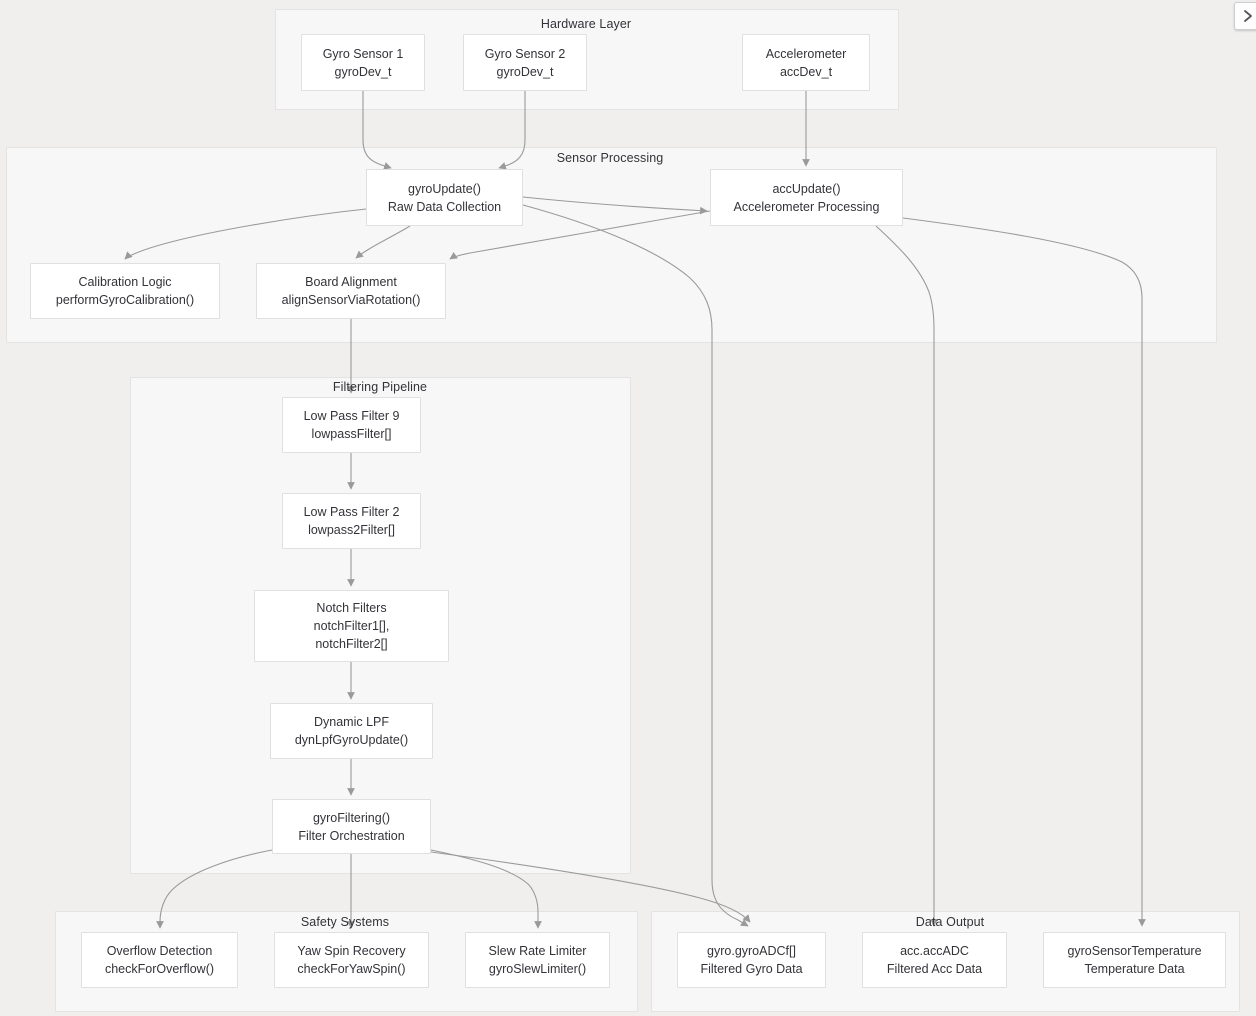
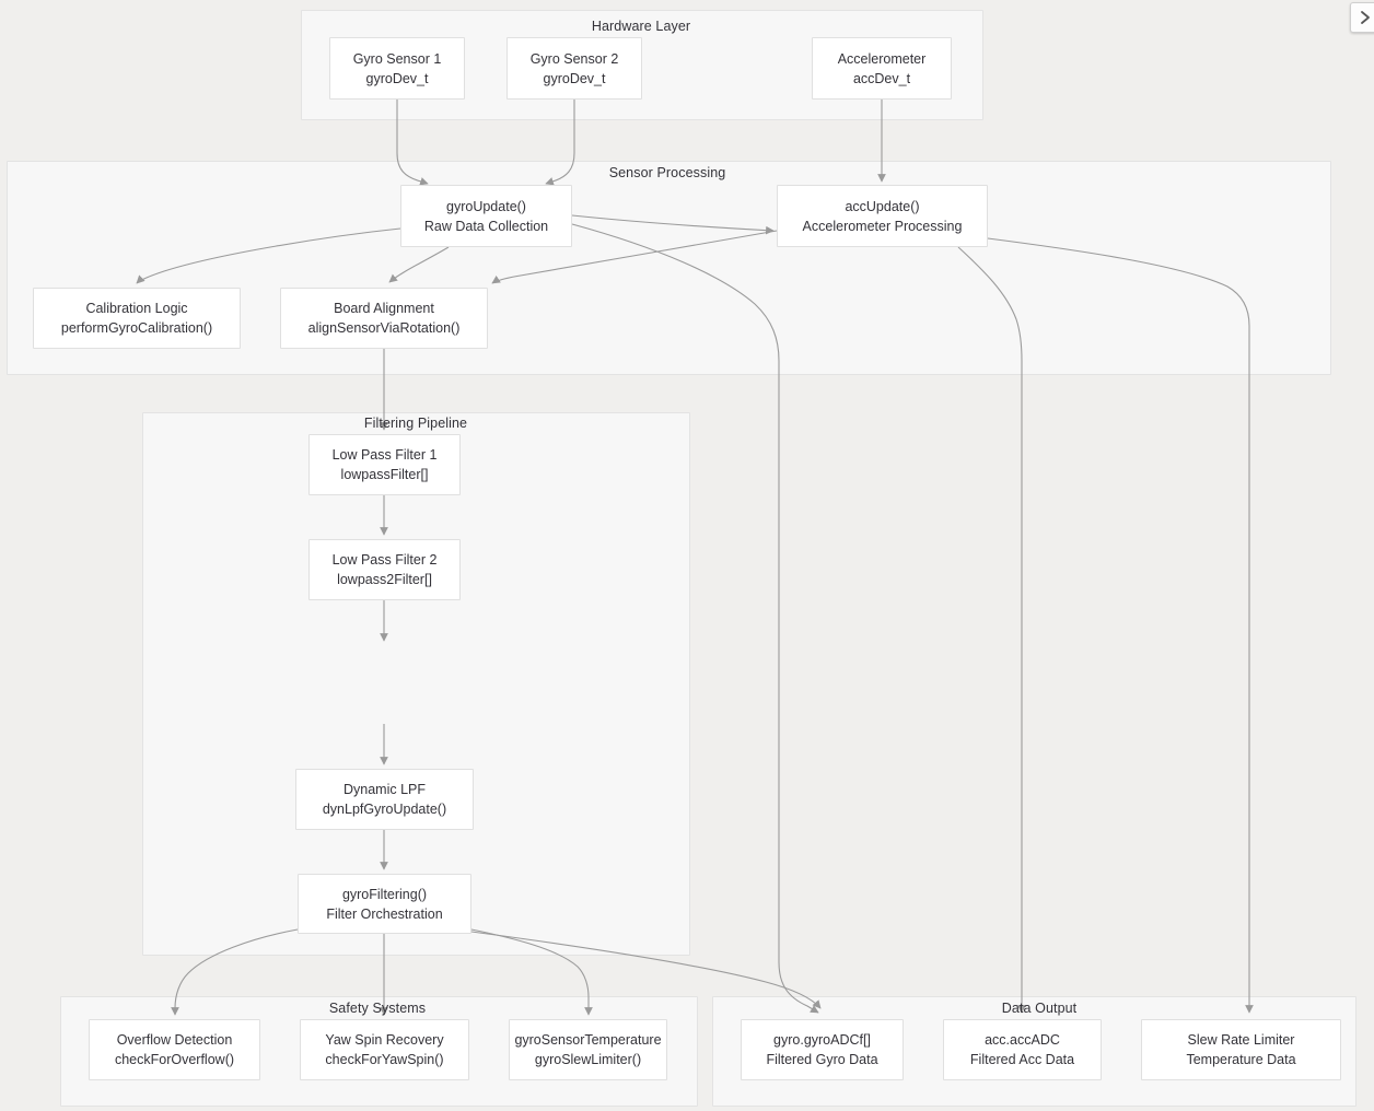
  Hardware Layer
  Sensor Processing
  Filtering Pipeline
  Safety Systems
  Data Output
  Gyro Sensor 1
  gyroDev_t
  Gyro Sensor 2
  gyroDev_t
  Accelerometer
  accDev_t
  gyroUpdate()
  Raw Data Collection
  accUpdate()
  Accelerometer Processing
  Calibration Logic
  performGyroCalibration()
  Board Alignment
  alignSensorViaRotation()
- Low Pass Filter 9
+ Low Pass Filter 1
  lowpassFilter[]
  Low Pass Filter 2
  lowpass2Filter[]
- Notch Filters
- notchFilter1[],
- notchFilter2[]
  Dynamic LPF
  dynLpfGyroUpdate()
  gyroFiltering()
  Filter Orchestration
  Overflow Detection
  checkForOverflow()
  Yaw Spin Recovery
  checkForYawSpin()
- Slew Rate Limiter
+ gyroSensorTemperature
  gyroSlewLimiter()
  gyro.gyroADCf[]
  Filtered Gyro Data
  acc.accADC
  Filtered Acc Data
- gyroSensorTemperature
+ Slew Rate Limiter
  Temperature Data
